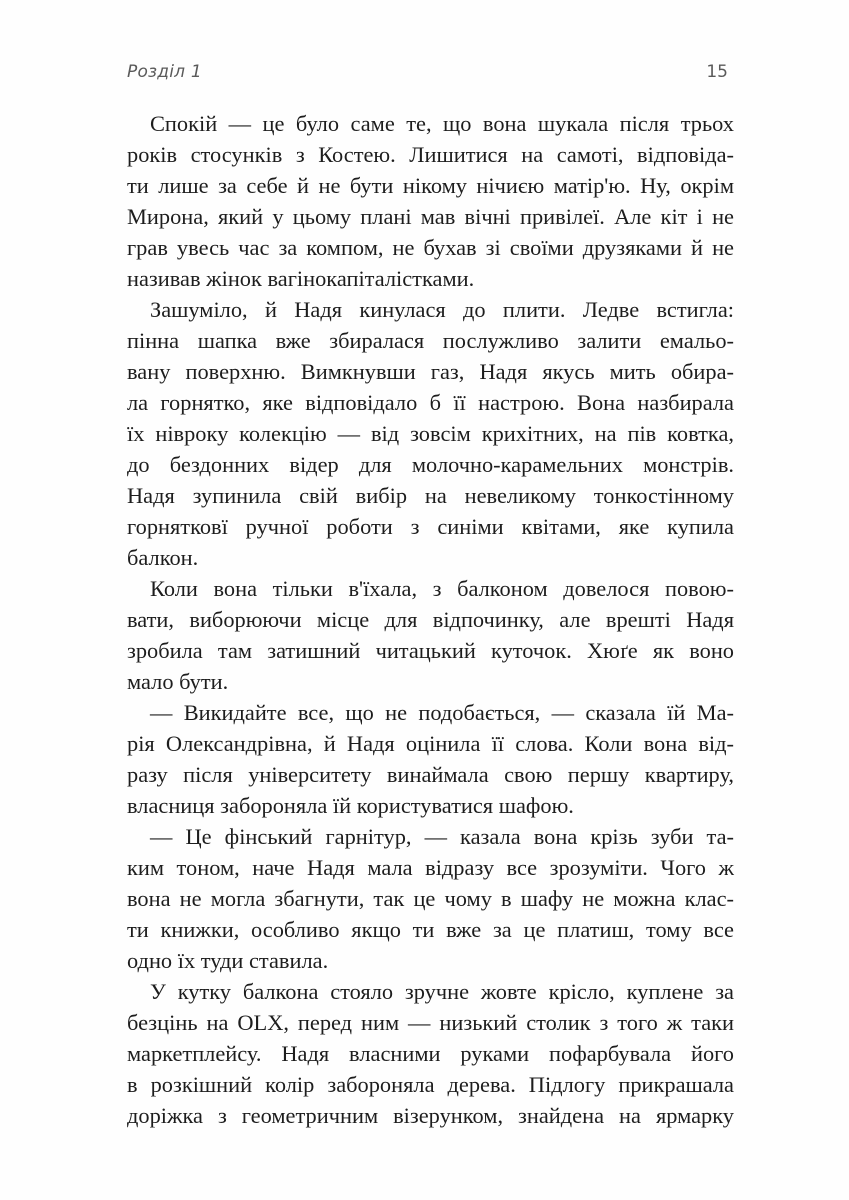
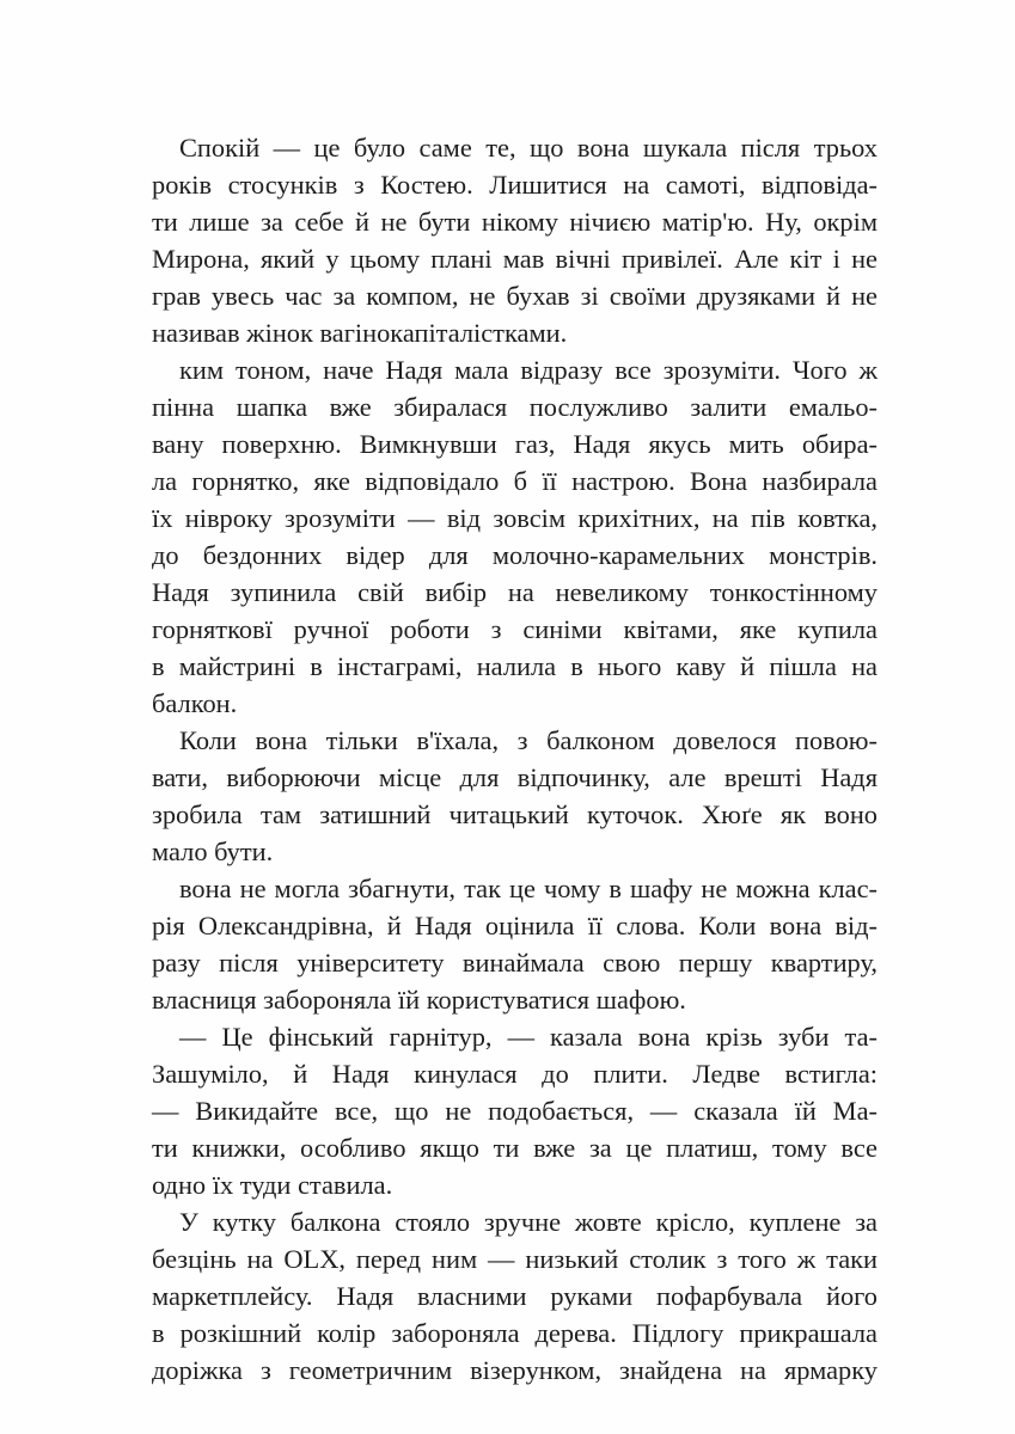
- Розділ 1
- 15
  Спокій — це було саме те, що вона шукала після трьох
  років стосунків з Костею. Лишитися на самоті, відповіда-
  ти лише за себе й не бути нікому нічиєю матір'ю. Ну, окрім
  Мирона, який у цьому плані мав вічні привілеї. Але кіт і не
  грав увесь час за компом, не бухав зі своїми друзяками й не
  називав жінок вагінокапіталістками.
- Зашуміло, й Надя кинулася до плити. Ледве встигла:
+ ким тоном, наче Надя мала відразу все зрозуміти. Чого ж
  пінна шапка вже збиралася послужливо залити емальо-
  вану поверхню. Вимкнувши газ, Надя якусь мить обира-
  ла горнятко, яке відповідало б її настрою. Вона назбирала
- їх нівроку колекцію — від зовсім крихітних, на пів ковтка,
+ їх нівроку зрозуміти — від зовсім крихітних, на пів ковтка,
  до бездонних відер для молочно-карамельних монстрів.
  Надя зупинила свій вибір на невеликому тонкостінному
  горнятковї ручної роботи з синіми квітами, яке купила
+ в майстрині в інстаграмі, налила в нього каву й пішла на
  балкон.
  Коли вона тільки в'їхала, з балконом довелося повою-
  вати, виборюючи місце для відпочинку, але врешті Надя
  зробила там затишний читацький куточок. Хюґе як воно
  мало бути.
- — Викидайте все, що не подобається, — сказала їй Ма-
+ вона не могла збагнути, так це чому в шафу не можна клас-
  рія Олександрівна, й Надя оцінила її слова. Коли вона від-
  разу після університету винаймала свою першу квартиру,
  власниця забороняла їй користуватися шафою.
  — Це фінський гарнітур, — казала вона крізь зуби та-
- ким тоном, наче Надя мала відразу все зрозуміти. Чого ж
+ Зашуміло, й Надя кинулася до плити. Ледве встигла:
- вона не могла збагнути, так це чому в шафу не можна клас-
+ — Викидайте все, що не подобається, — сказала їй Ма-
  ти книжки, особливо якщо ти вже за це платиш, тому все
  одно їх туди ставила.
  У кутку балкона стояло зручне жовте крісло, куплене за
  безцінь на OLX, перед ним — низький столик з того ж таки
  маркетплейсу. Надя власними руками пофарбувала його
  в розкішний колір забороняла дерева. Підлогу прикрашала
  доріжка з геометричним візерунком, знайдена на ярмарку
